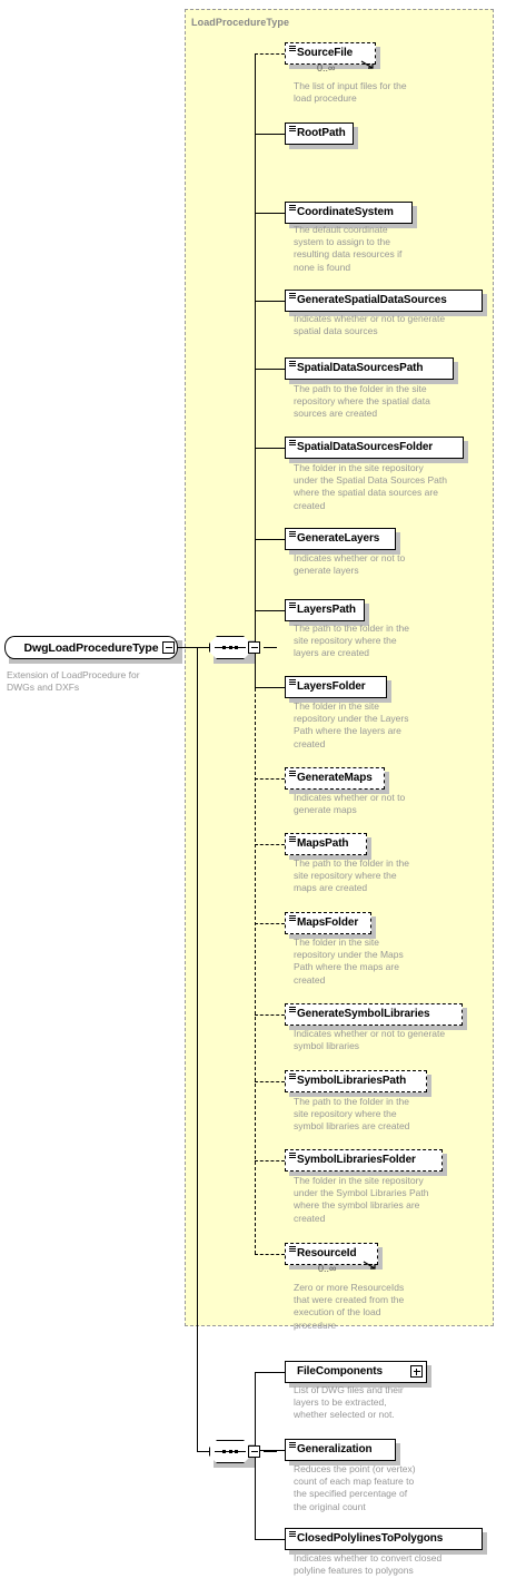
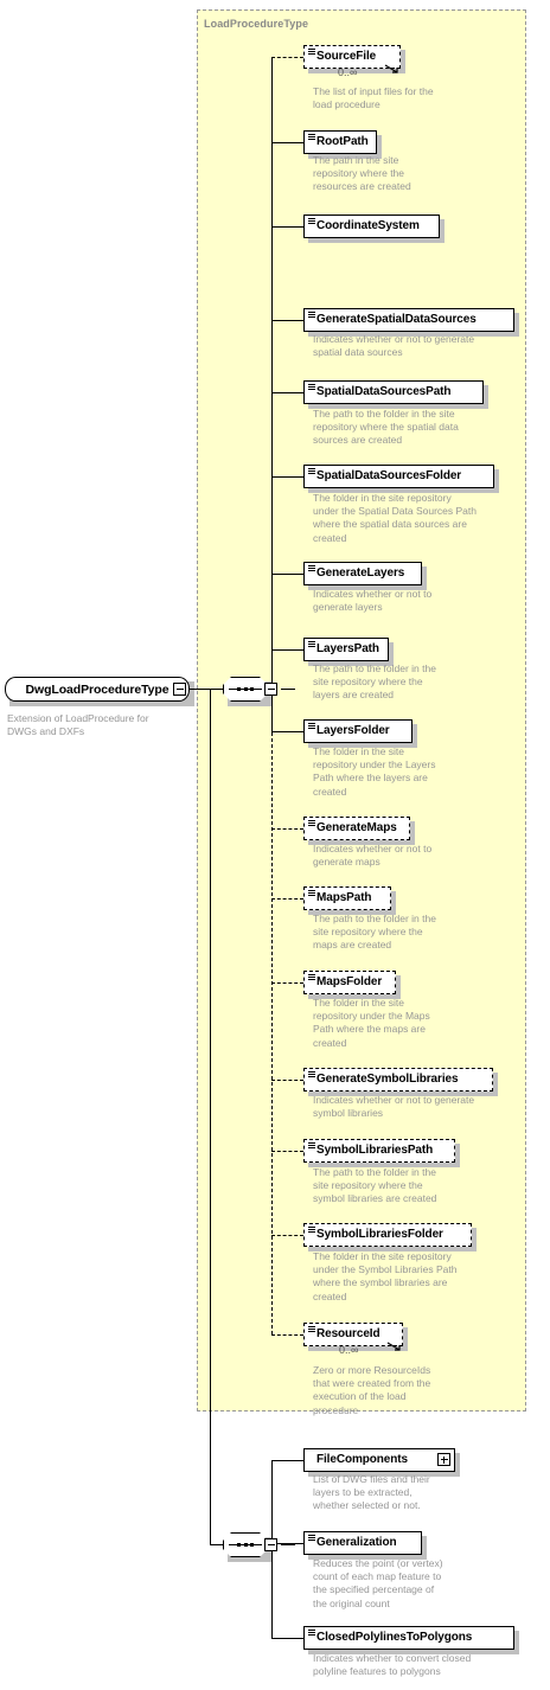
  LoadProcedureType
  DwgLoadProcedureType
  Extension of LoadProcedure for
  DWGs and DXFs
  SourceFile
  0..∞
  The list of input files for the
  load procedure
  RootPath
+ The path in the site
+ repository where the
+ resources are created
  CoordinateSystem
- The default coordinate
- system to assign to the
- resulting data resources if
- none is found
  GenerateSpatialDataSources
  Indicates whether or not to generate
  spatial data sources
  SpatialDataSourcesPath
  The path to the folder in the site
  repository where the spatial data
  sources are created
  SpatialDataSourcesFolder
  The folder in the site repository
  under the Spatial Data Sources Path
  where the spatial data sources are
  created
  GenerateLayers
  Indicates whether or not to
  generate layers
  LayersPath
  The path to the folder in the
  site repository where the
  layers are created
  LayersFolder
  The folder in the site
  repository under the Layers
  Path where the layers are
  created
  GenerateMaps
  Indicates whether or not to
  generate maps
  MapsPath
  The path to the folder in the
  site repository where the
  maps are created
  MapsFolder
  The folder in the site
  repository under the Maps
  Path where the maps are
  created
  GenerateSymbolLibraries
  Indicates whether or not to generate
  symbol libraries
  SymbolLibrariesPath
  The path to the folder in the
  site repository where the
  symbol libraries are created
  SymbolLibrariesFolder
  The folder in the site repository
  under the Symbol Libraries Path
  where the symbol libraries are
  created
  ResourceId
  0..∞
  Zero or more ResourceIds
  that were created from the
  execution of the load
  procedure
  FileComponents
  List of DWG files and their
  layers to be extracted,
  whether selected or not.
  Generalization
  Reduces the point (or vertex)
  count of each map feature to
  the specified percentage of
  the original count
  ClosedPolylinesToPolygons
  Indicates whether to convert closed
  polyline features to polygons
